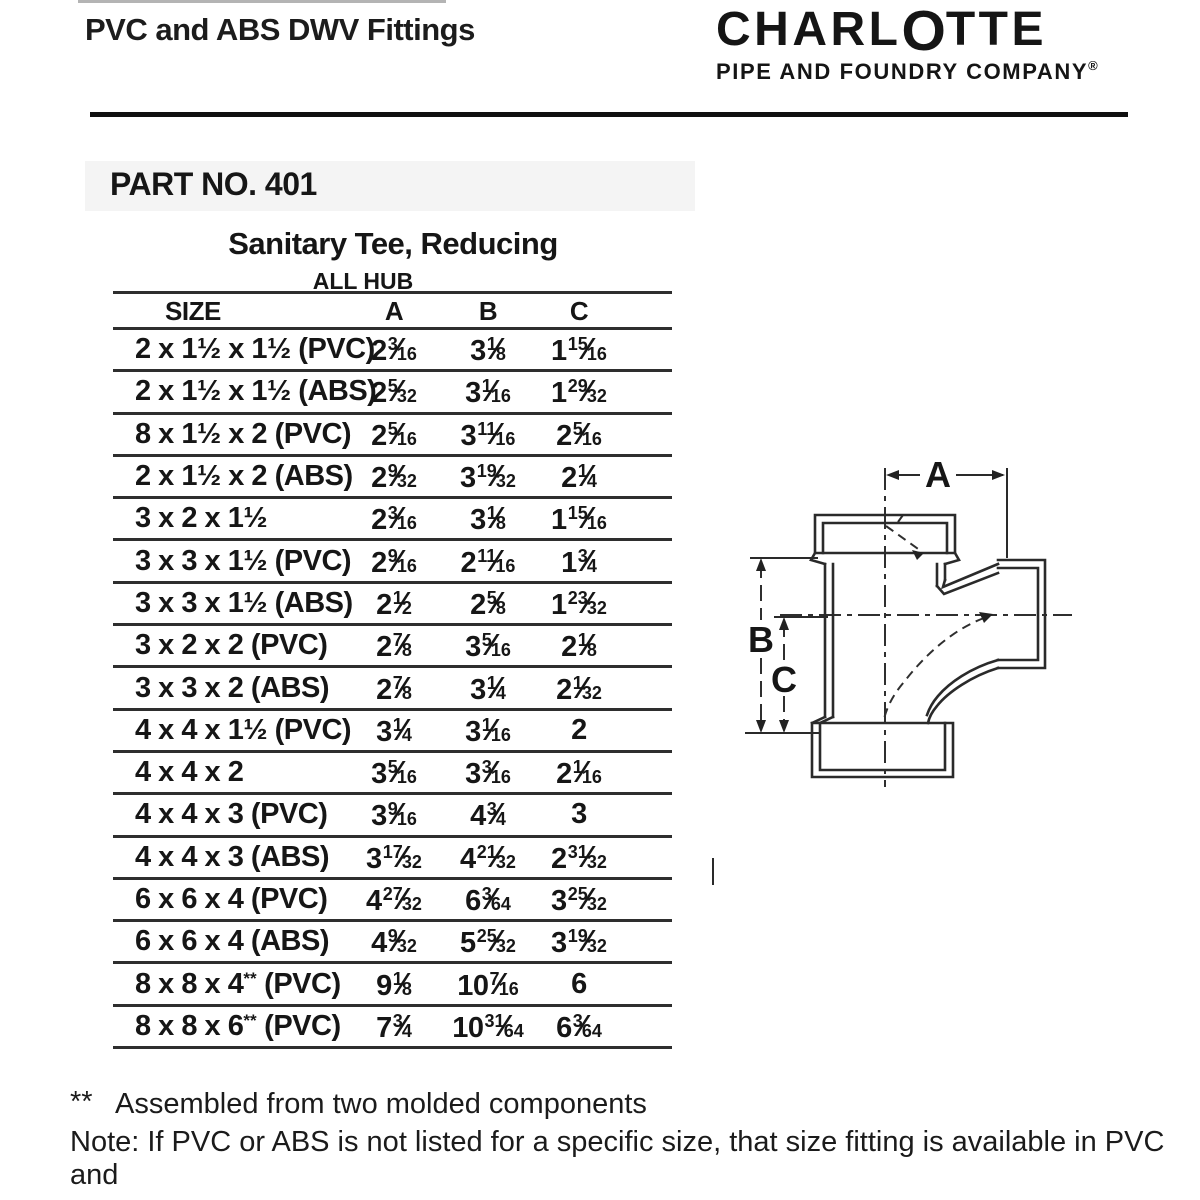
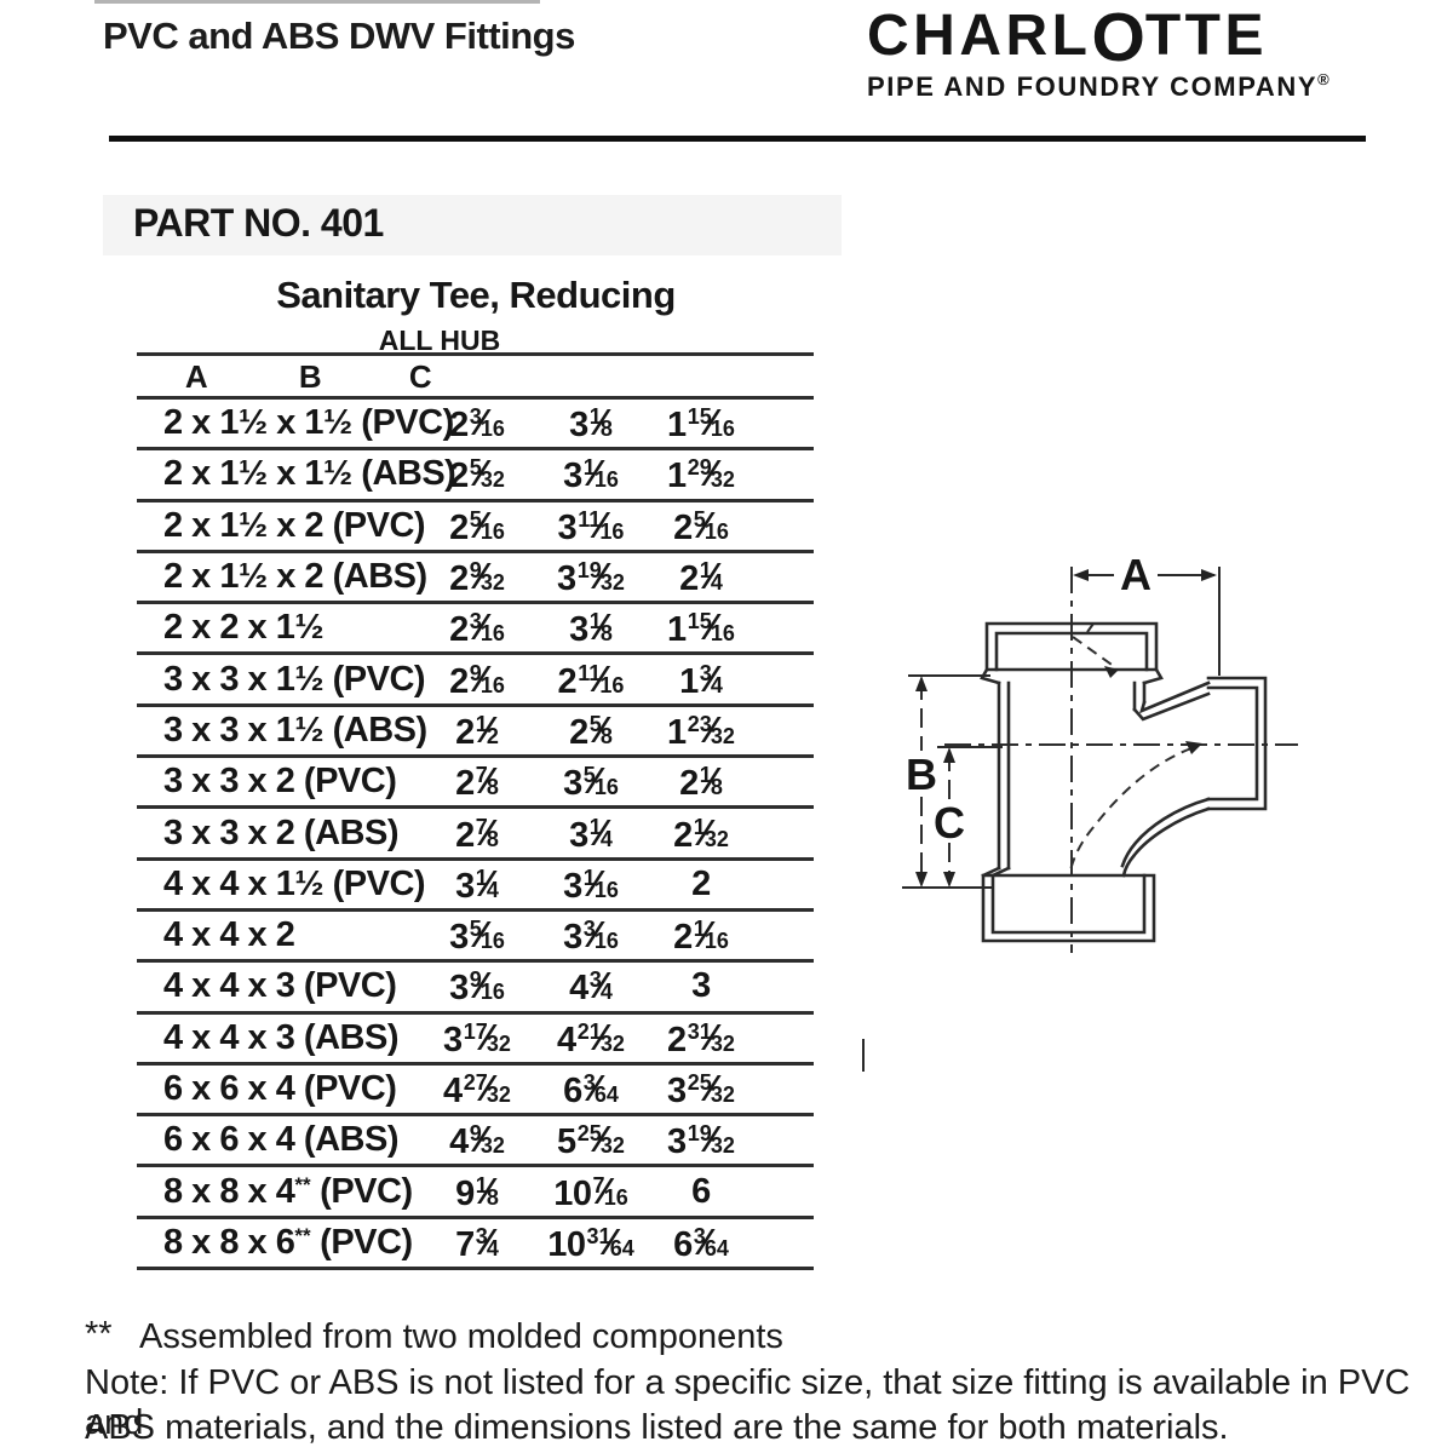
  PVC and ABS DWV Fittings
  CHARLOTTE
  PIPE AND FOUNDRY COMPANY®
  PART NO. 401
  Sanitary Tee, Reducing
  ALL HUB
- SIZE
  A
  B
  C
  2 x 1½ x 1½ (PVC
  23⁄16
  31⁄8
  115⁄16
  2 x 1½ x 1½ (ABS
  25⁄32
  31⁄16
  129⁄32
- 8 x 1½ x 2 (PVC)
+ 2 x 1½ x 2 (PVC)
  25⁄16
  311⁄16
  25⁄16
  2 x 1½ x 2 (ABS)
  29⁄32
  319⁄32
  21⁄4
- 3 x 2 x 1½
+ 2 x 2 x 1½
  23⁄16
  31⁄8
  115⁄16
  3 x 3 x 1½ (PVC)
  29⁄16
  211⁄16
  13⁄4
  3 x 3 x 1½ (ABS)
  21⁄2
  25⁄8
  123⁄32
- 3 x 2 x 2 (PVC)
+ 3 x 3 x 2 (PVC)
  27⁄8
  35⁄16
  21⁄8
  3 x 3 x 2 (ABS)
  27⁄8
  31⁄4
  21⁄32
  4 x 4 x 1½ (PVC)
  31⁄4
  31⁄16
  2
  4 x 4 x 2
  35⁄16
  33⁄16
  21⁄16
  4 x 4 x 3 (PVC)
  39⁄16
  43⁄4
  3
  4 x 4 x 3 (ABS)
  317⁄32
  421⁄32
  231⁄32
  6 x 6 x 4 (PVC)
  427⁄32
  63⁄64
  325⁄32
  6 x 6 x 4 (ABS)
  49⁄32
  525⁄32
  319⁄32
  8 x 8 x 4** (PVC)
  91⁄8
  107⁄16
  6
  8 x 8 x 6** (PVC)
  73⁄4
  1031⁄64
  63⁄64
  A
  B
  C
  **
  Assembled from two molded components
  Note: If PVC or ABS is not listed for a specific size, that size fitting is available in PVC and
+ ABS materials, and the dimensions listed are the same for both materials.
